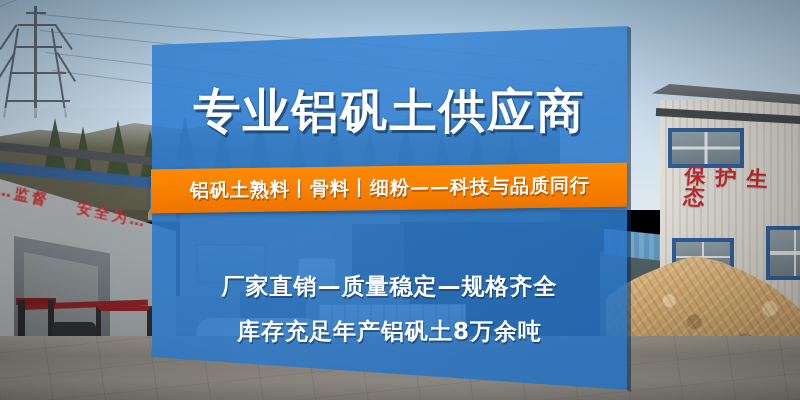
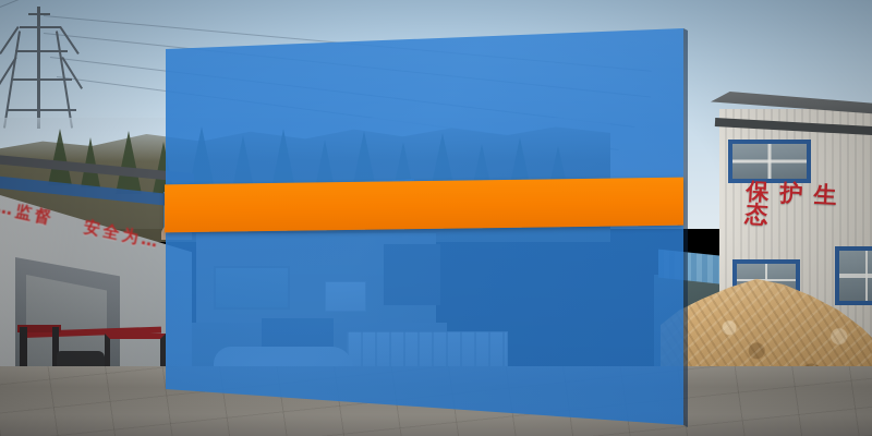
- 专业铝矾土供应商
- 铝矾土熟料丨骨料丨细粉——科技与品质同行
- 厂家直销—质量稳定—规格齐全
- 库存充足年产铝矾土8万余吨
